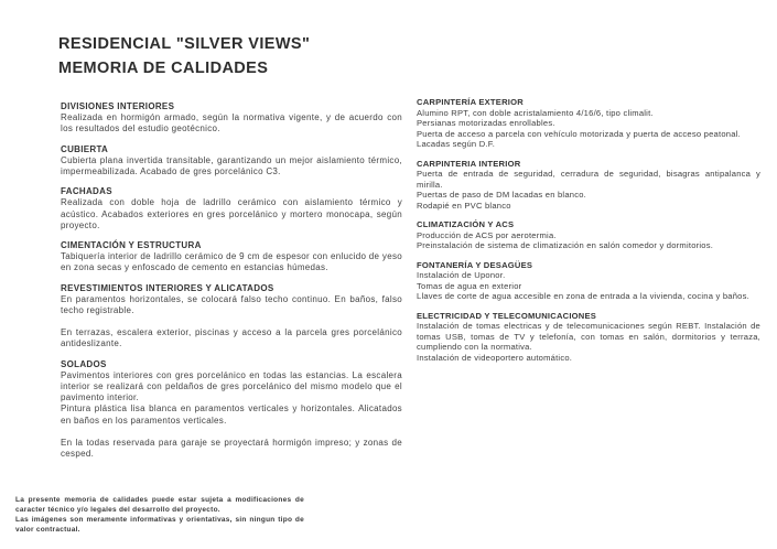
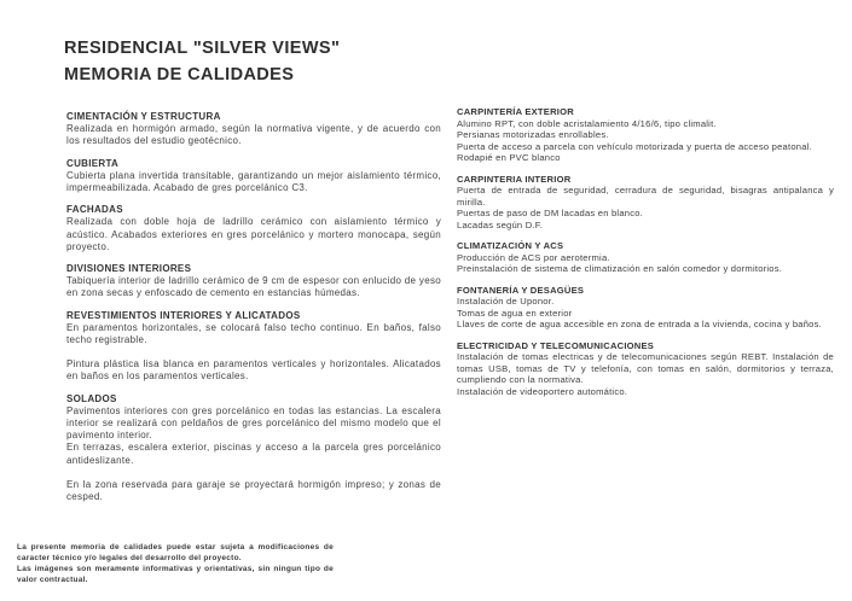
  RESIDENCIAL "SILVER VIEWS"
  MEMORIA DE CALIDADES
- DIVISIONES INTERIORES
+ CIMENTACIÓN Y ESTRUCTURA
  Realizada en hormigón armado, según la normativa vigente, y de acuerdo con los resultados del estudio geotécnico.
  CUBIERTA
  Cubierta plana invertida transitable, garantizando un mejor aislamiento térmico, impermeabilizada. Acabado de gres porcelánico C3.
  FACHADAS
  Realizada con doble hoja de ladrillo cerámico con aislamiento térmico y acústico. Acabados exteriores en gres porcelánico y mortero monocapa, según proyecto.
- CIMENTACIÓN Y ESTRUCTURA
+ DIVISIONES INTERIORES
  Tabiquería interior de ladrillo cerámico de 9 cm de espesor con enlucido de yeso en zona secas y enfoscado de cemento en estancias húmedas.
  REVESTIMIENTOS INTERIORES Y ALICATADOS
  En paramentos horizontales, se colocará falso techo continuo. En baños, falso techo registrable.
- En terrazas, escalera exterior, piscinas y acceso a la parcela gres porcelánico antideslizante.
+ Pintura plástica lisa blanca en paramentos verticales y horizontales. Alicatados en baños en los paramentos verticales.
  SOLADOS
  Pavimentos interiores con gres porcelánico en todas las estancias. La escalera interior se realizará con peldaños de gres porcelánico del mismo modelo que el pavimento interior.
- Pintura plástica lisa blanca en paramentos verticales y horizontales. Alicatados en baños en los paramentos verticales.
+ En terrazas, escalera exterior, piscinas y acceso a la parcela gres porcelánico antideslizante.
- En la todas reservada para garaje se proyectará hormigón impreso; y zonas de cesped.
+ En la zona reservada para garaje se proyectará hormigón impreso; y zonas de cesped.
  CARPINTERÍA EXTERIOR
  Alumino RPT, con doble acristalamiento 4/16/6, tipo climalit.
  Persianas motorizadas enrollables.
  Puerta de acceso a parcela con vehículo motorizada y puerta de acceso peatonal.
- Lacadas según D.F.
+ Rodapié en PVC blanco
  CARPINTERIA INTERIOR
  Puerta de entrada de seguridad, cerradura de seguridad, bisagras antipalanca y mirilla.
  Puertas de paso de DM lacadas en blanco.
- Rodapié en PVC blanco
+ Lacadas según D.F.
  CLIMATIZACIÓN Y ACS
  Producción de ACS por aerotermia.
  Preinstalación de sistema de climatización en salón comedor y dormitorios.
  FONTANERÍA Y DESAGÜES
  Instalación de Uponor.
  Tomas de agua en exterior
  Llaves de corte de agua accesible en zona de entrada a la vivienda, cocina y baños.
  ELECTRICIDAD Y TELECOMUNICACIONES
  Instalación de tomas electricas y de telecomunicaciones según REBT. Instalación de tomas USB, tomas de TV y telefonía, con tomas en salón, dormitorios y terraza, cumpliendo con la normativa.
  Instalación de videoportero automático.
